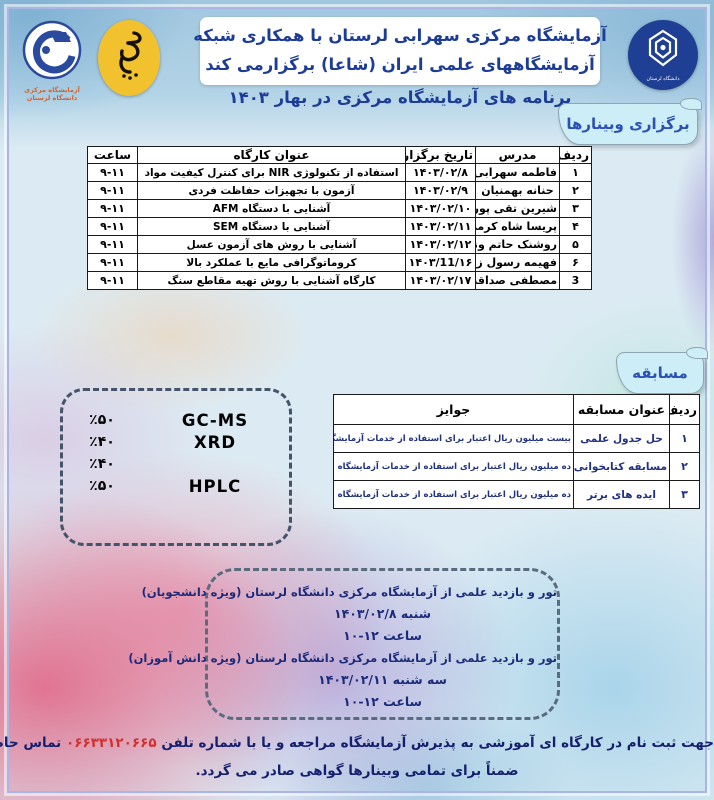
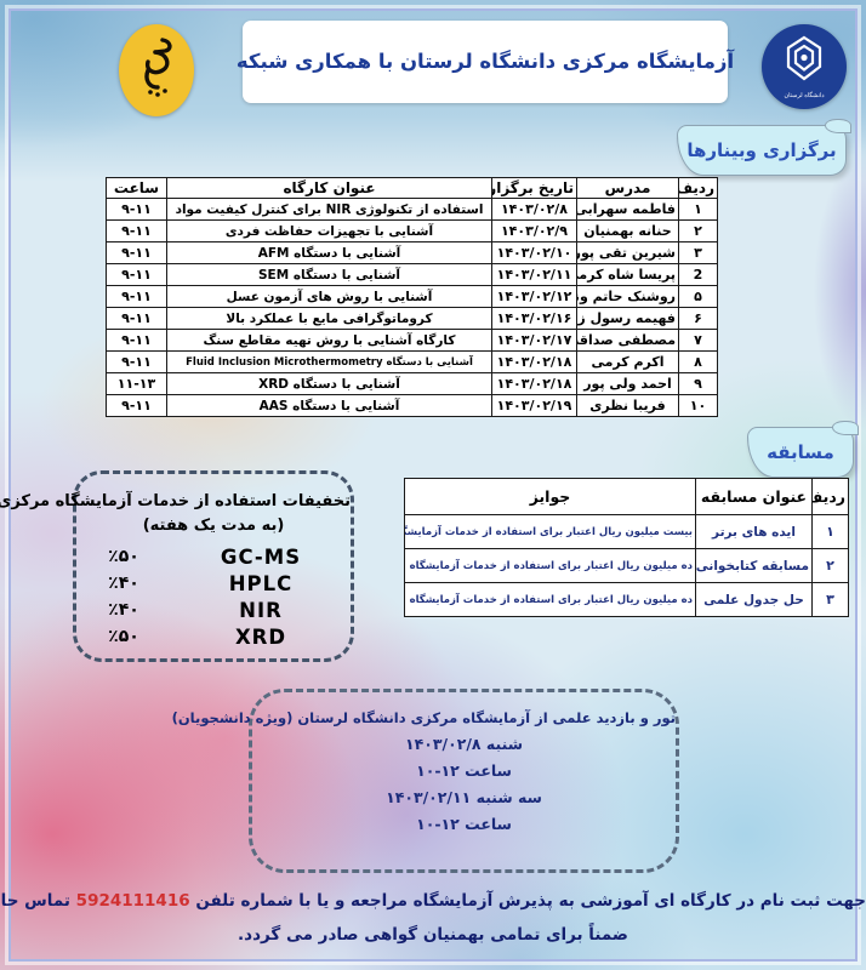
- آزمایشگاه مرکزی سهرابی لرستان با همکاری شبکه
+ آزمایشگاه مرکزی دانشگاه لرستان با همکاری شبکه
- آزمایشگاههای علمی ایران (شاعا) برگزارمی کند
- برنامه های آزمایشگاه مرکزی در بهار ۱۴۰۳
- آزمایشگاه مرکزی
- دانشگاه لرستان
  برگزاری وبینارها
  ردیف	مدرس	تاریخ برگزار	عنوان کارگاه	ساعت
  ۱	فاطمه سهرابی	۱۴۰۳/۰۲/۸	استفاده از تکنولوژی NIR برای کنترل کیفیت مواد	۹-۱۱
- ۲	حنانه بهمنیان	۱۴۰۳/۰۲/۹	آزمون با تجهیزات حفاظت فردی	۹-۱۱
+ ۲	حنانه بهمنیان	۱۴۰۳/۰۲/۹	آشنایی با تجهیزات حفاظت فردی	۹-۱۱
  ۳	شیرین تقی پور	۱۴۰۳/۰۲/۱۰	آشنایی با دستگاه AFM	۹-۱۱
- ۴	پریسا شاه کرم	۱۴۰۳/۰۲/۱۱	آشنایی با دستگاه SEM	۹-۱۱
+ 2	پریسا شاه کرم	۱۴۰۳/۰۲/۱۱	آشنایی با دستگاه SEM	۹-۱۱
  ۵	روشنک حاتم ون	۱۴۰۳/۰۲/۱۲	آشنایی با روش های آزمون عسل	۹-۱۱
- ۶	فهیمه رسول زا	۱۴۰۳/11/۱۶	کروماتوگرافی مایع با عملکرد بالا	۹-۱۱
+ ۶	فهیمه رسول زا	۱۴۰۳/۰۲/۱۶	کروماتوگرافی مایع با عملکرد بالا	۹-۱۱
- 3	مصطفی صداق	۱۴۰۳/۰۲/۱۷	کارگاه آشنایی با روش تهیه مقاطع سنگ	۹-۱۱
+ ۷	مصطفی صداق	۱۴۰۳/۰۲/۱۷	کارگاه آشنایی با روش تهیه مقاطع سنگ	۹-۱۱
+ ۸	اکرم کرمی	۱۴۰۳/۰۲/۱۸	آشنایی با دستگاه Fluid Inclusion Microthermometry	۹-۱۱
+ ۹	احمد ولی پور	۱۴۰۳/۰۲/۱۸	آشنایی با دستگاه XRD	۱۱-۱۳
+ ۱۰	فریبا نظری	۱۴۰۳/۰۲/۱۹	آشنایی با دستگاه AAS	۹-۱۱
  مسابقه
  ردیف	عنوان مسابقه	جوایز
- ۱	حل جدول علمی	بیست میلیون ریال اعتبار برای استفاده از خدمات آزمایشگ
+ ۱	ایده های برتر	بیست میلیون ریال اعتبار برای استفاده از خدمات آزمایشگ
  ۲	مسابقه کتابخوانی	ده میلیون ریال اعتبار برای استفاده از خدمات آزمایشگاه
- ۳	ایده های برتر	ده میلیون ریال اعتبار برای استفاده از خدمات آزمایشگاه
+ ۳	حل جدول علمی	ده میلیون ریال اعتبار برای استفاده از خدمات آزمایشگاه
+ تخفیفات استفاده از خدمات آزمایشگاه مرکزی
+ (به مدت یک هفته)
  ٪۵۰
  GC-MS
  ٪۴۰
- XRD
+ HPLC
  ٪۴۰
+ NIR
  ٪۵۰
- HPLC
+ XRD
  تور و بازدید علمی از آزمایشگاه مرکزی دانشگاه لرستان (ویژه دانشجویان)
  شنبه ۱۴۰۳/۰۲/۸
  ساعت ۱۰-۱۲
- تور و بازدید علمی از آزمایشگاه مرکزی دانشگاه لرستان (ویژه دانش آموزان)
  سه شنبه ۱۴۰۳/۰۲/۱۱
  ساعت ۱۰-۱۲
- جهت ثبت نام در کارگاه ای آموزشی به پذیرش آزمایشگاه مراجعه و یا با شماره تلفن ۰۶۶۳۳۱۲۰۶۶۵ تماس حا
+ جهت ثبت نام در کارگاه ای آموزشی به پذیرش آزمایشگاه مراجعه و یا با شماره تلفن 5924111416 تماس حا
- ضمناً برای تمامی وبینارها گواهی صادر می گردد.
+ ضمناً برای تمامی بهمنیان گواهی صادر می گردد.
